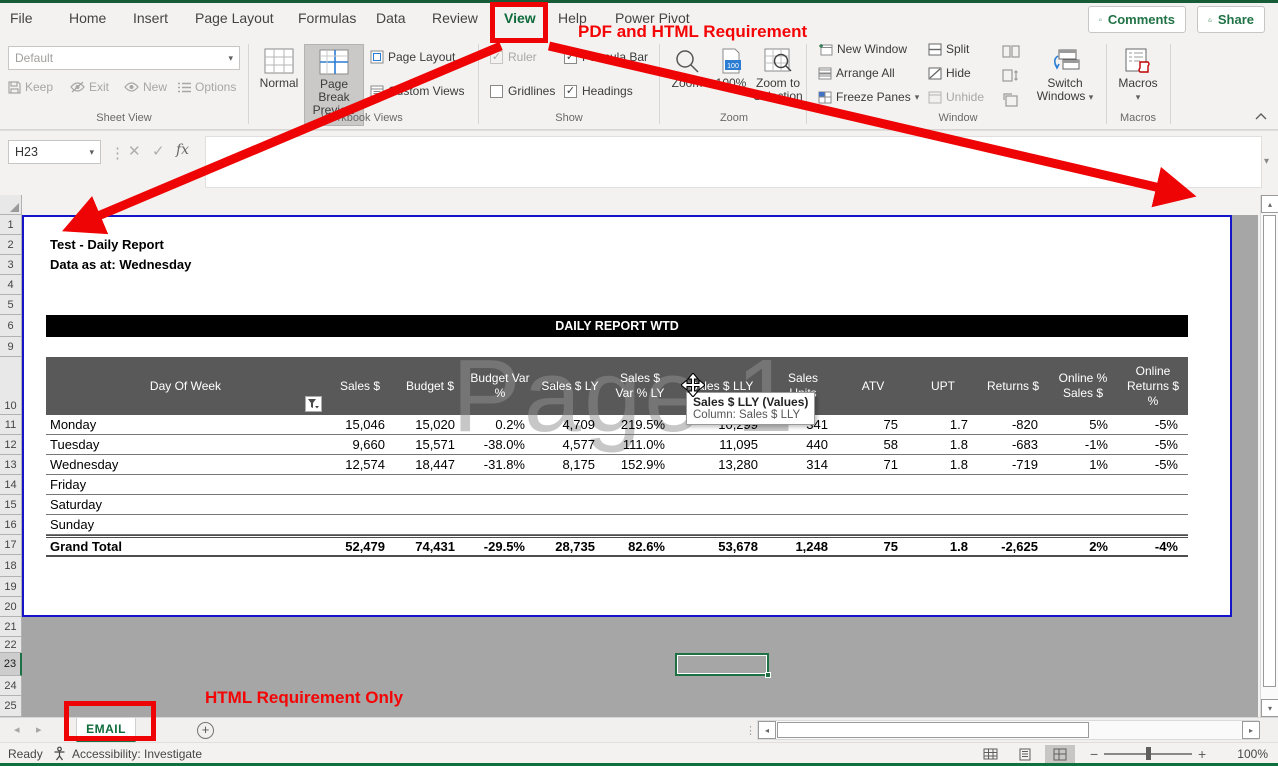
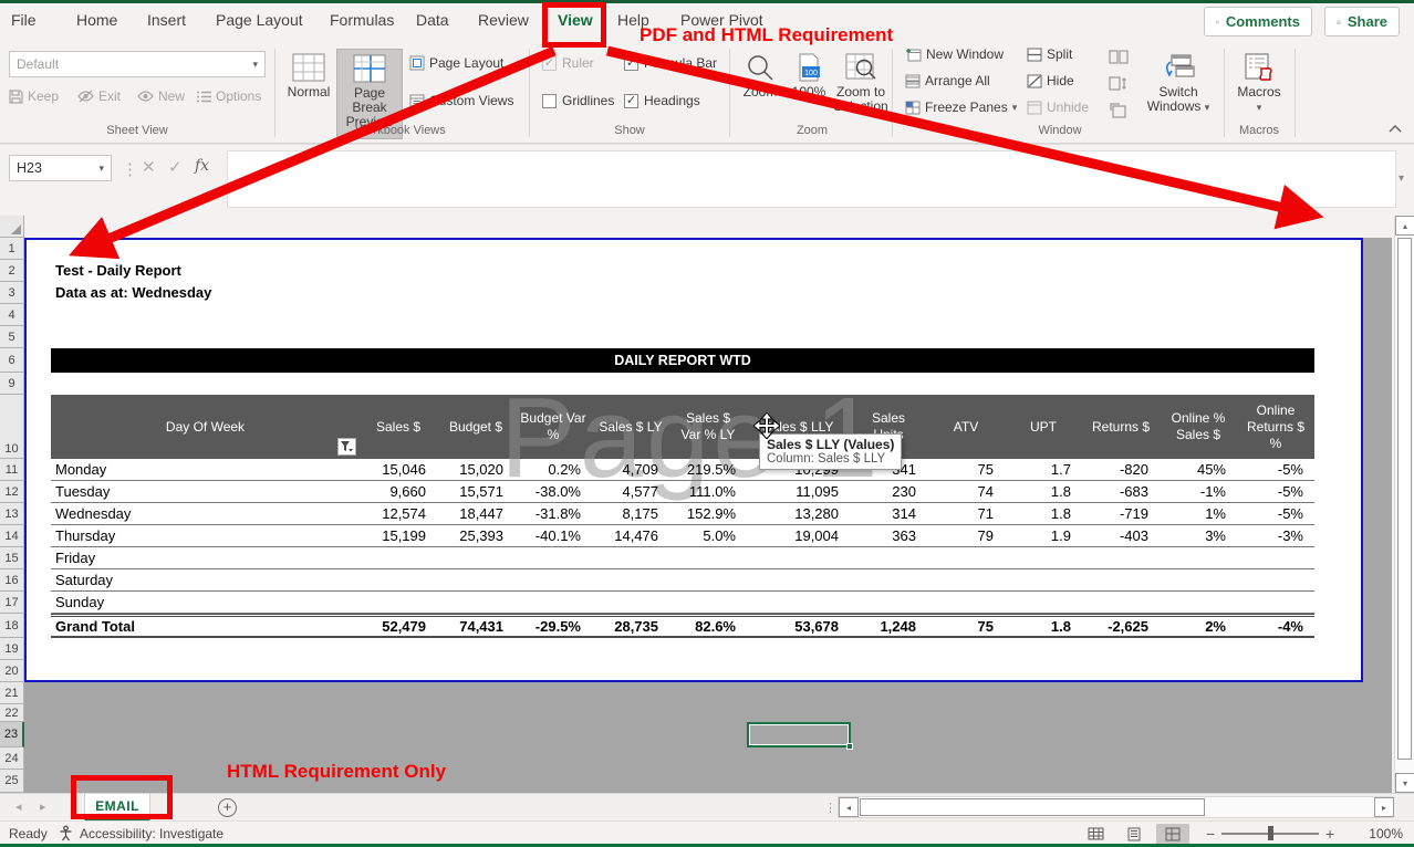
  File
  Home
  Insert
  Page Layout
  Formulas
  Data
  Review
  View
  Help
  Power Pivot
  Comments
  Share
  Default
  ▾
  Keep
  Exit
  New
  Options
  Sheet View
  Normal
  Page Break Prev
  Page Layout
  stom Views
  kbook Views
  Ruler
  Gridlines
  Headings
  Show
  Zoom
  New Window
  Arrange All
  Freeze Panes
  ▾
  Split
  Hide
  Unhide
  Switch Windows ▾
  Window
  Macros
  ▾
  Macros
  H23
  ▾
  ⋮
  ✕
  ✓
  fx
  ▾
  1
  2
  3
  4
  5
  6
  9
  10
  11
  12
  13
  14
  15
  16
  17
  18
  19
  20
  21
  22
  23
  24
  25
  Test - Daily Report
  Data as at: Wednesday
  DAILY REPORT WTD
  Day Of Week
  Sales $
  Budget $
  Budget Var %
  Sales $ LY
  Sales $ Var % LY
  les $ LLY
  ATV
  UPT
  Returns $
  Online % Sales $
  Online Returns $ %
  Monday
  15,046
  15,020
  0.2%
  4,709
  219.5%
  75
  1.7
  -820
- 5%
+ 45%
  -5%
  Tuesday
  9,660
  15,571
  -38.0%
  4,577
  111.0%
  11,095
- 440
+ 230
- 58
+ 74
  1.8
  -683
  -1%
  -5%
  Wednesday
  12,574
  18,447
  -31.8%
  8,175
  152.9%
  13,280
  314
  71
  1.8
  -719
  1%
  -5%
+ Thursday
+ 15,199
+ 25,393
+ -40.1%
+ 14,476
+ 5.0%
+ 19,004
+ 363
+ 79
+ 1.9
+ -403
+ 3%
+ -3%
  Friday
  Saturday
  Sunday
  Grand Total
  52,479
  74,431
  -29.5%
  28,735
  82.6%
  53,678
  1,248
  75
  1.8
  -2,625
  2%
  -4%
  Page
  Sales $ LLY (Values)
  Column: Sales $ LLY
  ▴
  ▾
  ◂
  ▸
  EMAIL
  +
  ⋮
  ◂
  ▸
  Ready
  Accessibility: Investigate
  −
  +
  100%
  PDF and HTML Requirement
  HTML Requirement Only
